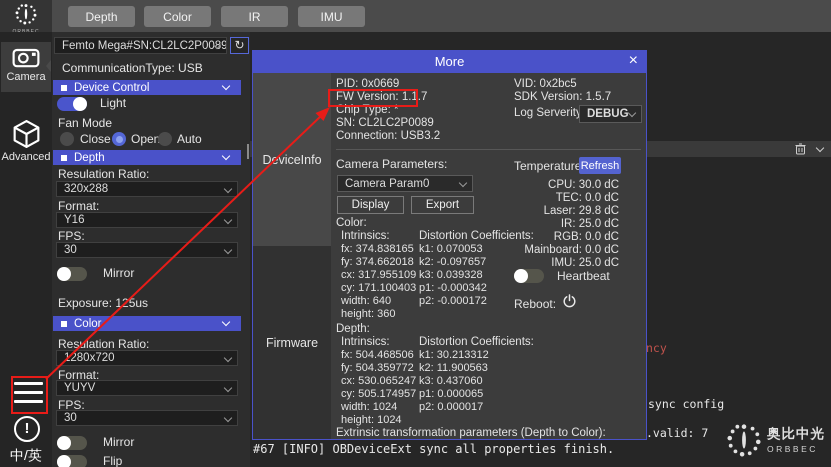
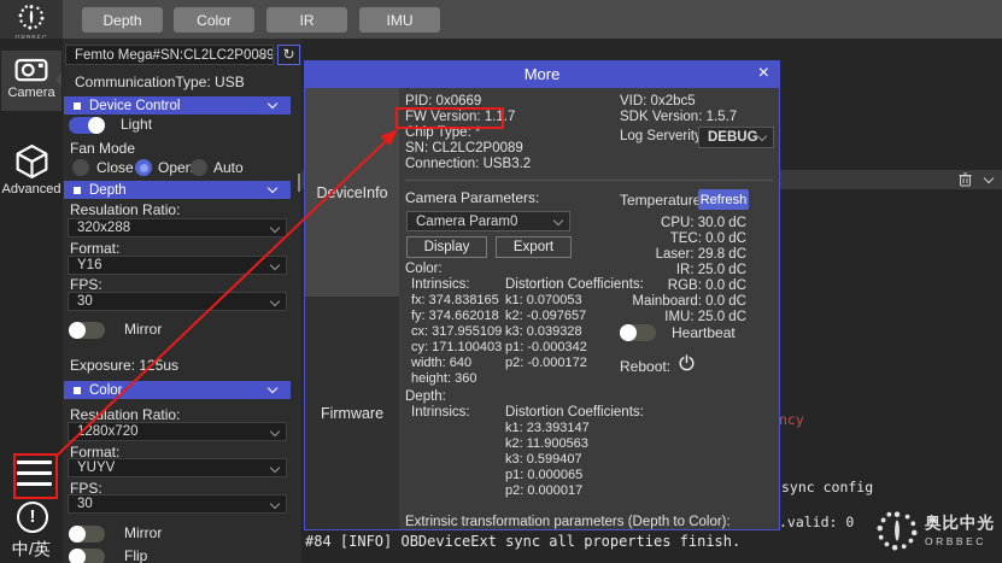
  Depth
  Color
  IR
  IMU
  Camera
  Advanced
  !
  中/英
  Femto Mega#SN:CL2LC2P0089
  ↻
  CommunicationType: USB
  Device Control
  Light
  Fan Mode
  Close
  Ope
  Auto
  Depth
  Resulation Ratio:
  320x288
  Format:
  Y16
  FPS:
  30
  Mirror
  Exposure: 15us
  Color
  Reslation Ratio:
  280x720
  Format:
  YUYV
  FPS:
  30
  Mirror
  Flip
  ncy
  sync config
- .valid: 7
+ .valid: 0
- #67 [INFO] OBDeviceExt sync all properties finish.
+ #84 [INFO] OBDeviceExt sync all properties finish.
  奥比中光
  ORBBEC
  More
  ×
  DviceInfo
  Firmware
  PID: 0x0669
  FW Version: 1.1.7
  Chip Type: *
  SN: CL2LC2P0089
  Connection: USB3.2
  VID: 0x2bc5
  SDK Version: 1.5.7
  Log Serverit
  DEBUG
  Camera Parameters:
  Camera Param0
  Display
  Export
  Color:
  Intrinsics:
  Distortion Coefficients:
  fx: 374.838165
  fy: 374.662018
  cx: 317.955109
  cy: 171.100403
  width: 640
  height: 360
  k1: 0.070053
  k2: -0.097657
  k3: 0.039328
  p1: -0.000342
  p2: -0.000172
  Depth:
  Intrinsics:
  Distortion Coefficients:
- fx: 504.468506
- fy: 504.359772
- cx: 530.065247
- cy: 505.174957
- width: 1024
- height: 1024
- k1: 30.213312
+ k1: 23.393147
  k2: 11.900563
- k3: 0.437060
+ k3: 0.599407
  p1: 0.000065
  p2: 0.000017
  Extrinsic transformation parameters (Depth to Color):
  Temperatur
  Refresh
  CPU: 30.0 dC
  TEC: 0.0 dC
  Laser: 29.8 dC
  IR: 25.0 dC
  RGB: 0.0 dC
  Mainboard: 0.0 dC
  IMU: 25.0 dC
  Heartbeat
  Reboot:
